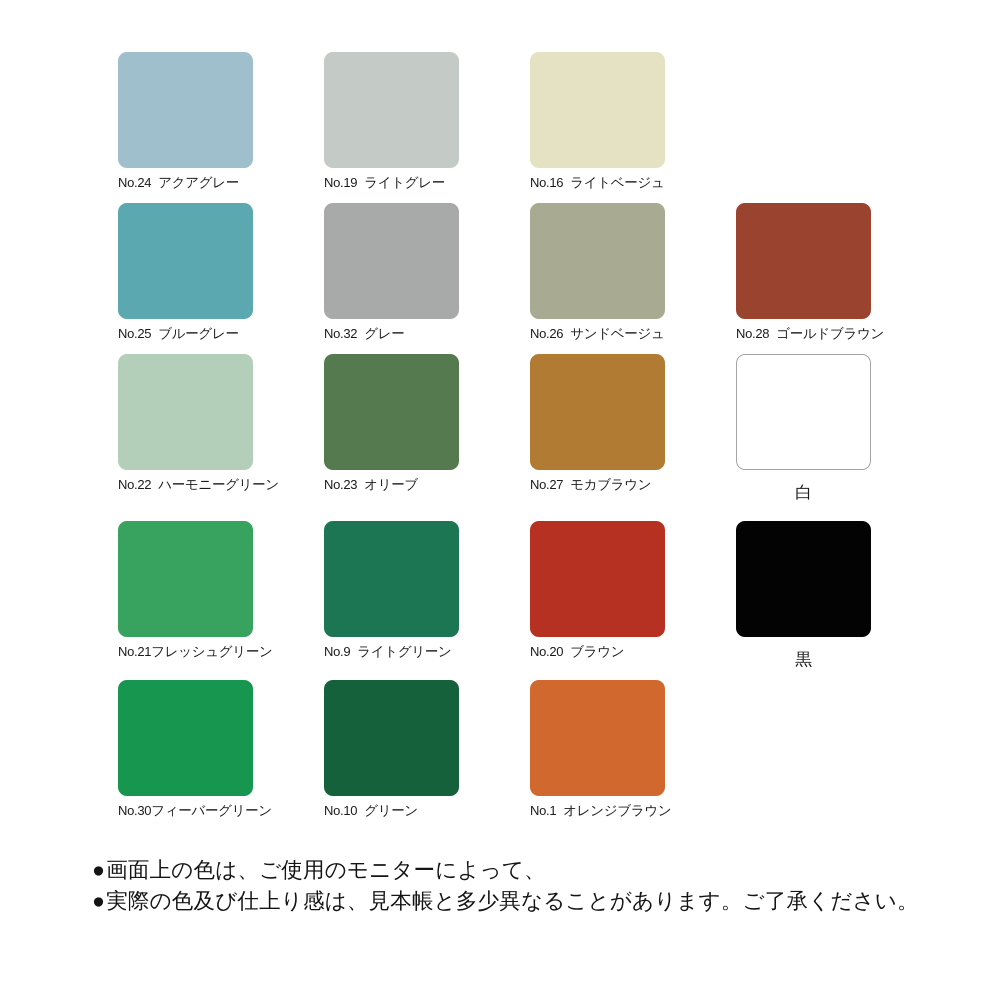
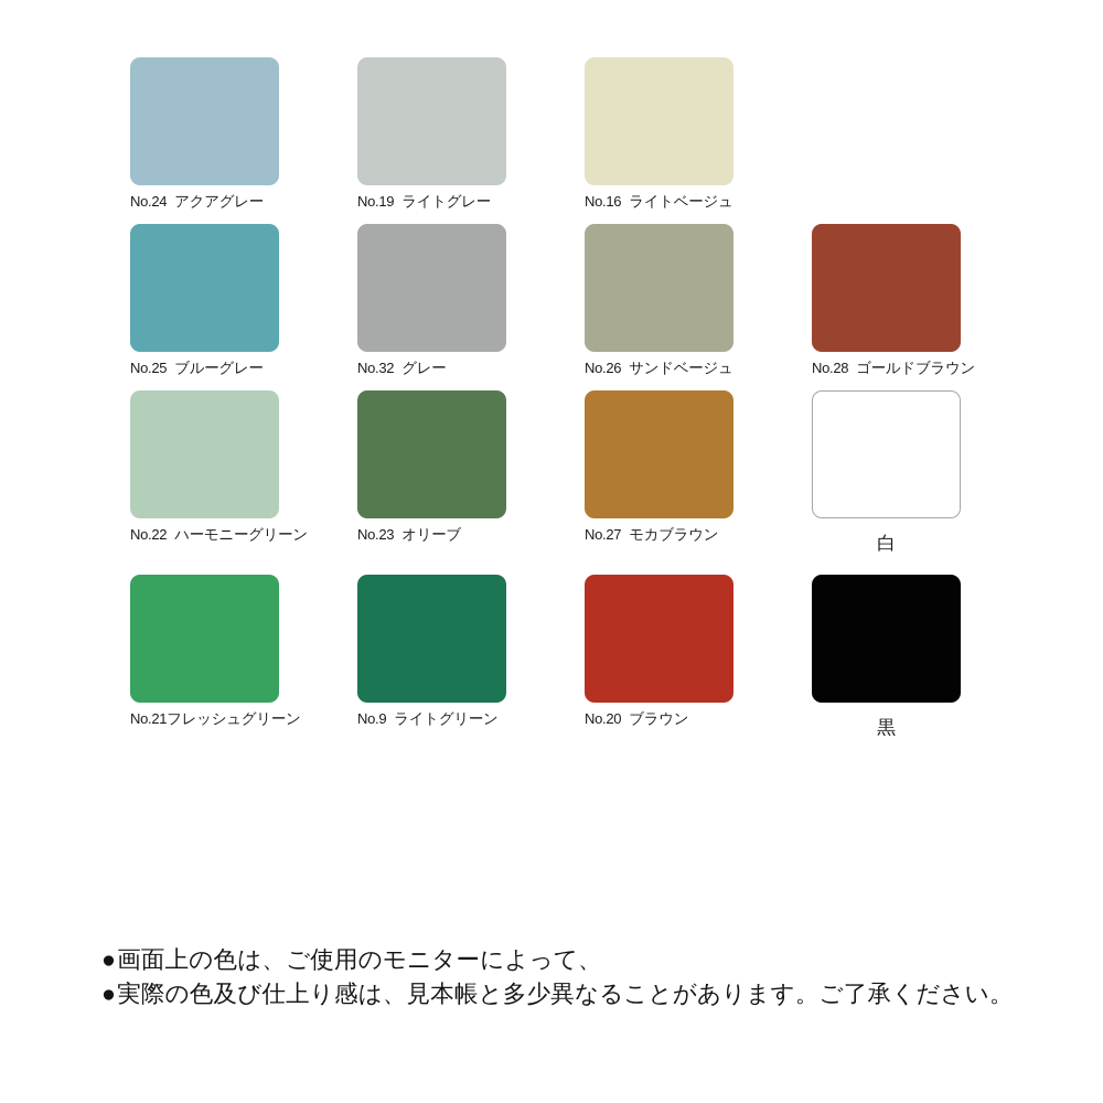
  No.24 アクアグレー
  No.19 ライトグレー
  No.16 ライトベージュ
  No.25 ブルーグレー
  No.32 グレー
  No.26 サンドベージュ
  No.28 ゴールドブラウン
  No.22 ハーモニーグリーン
  No.23 オリーブ
  No.27 モカブラウン
  白
  No.21フレッシュグリーン
  No.9 ライトグリーン
  No.20 ブラウン
  黒
- No.30フィーバーグリーン
- No.10 グリーン
- No.1 オレンジブラウン
  ●画面上の色は、ご使用のモニターによって、
  ●実際の色及び仕上り感は、見本帳と多少異なることがあります。ご了承ください。
